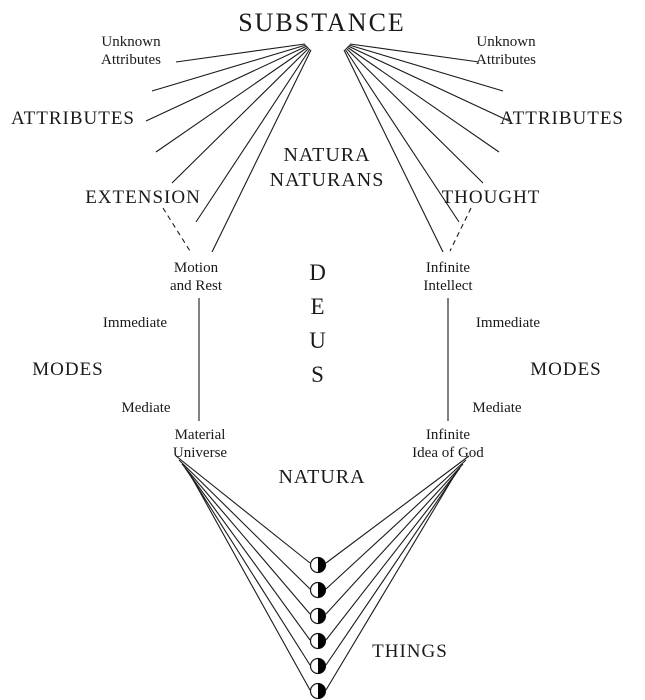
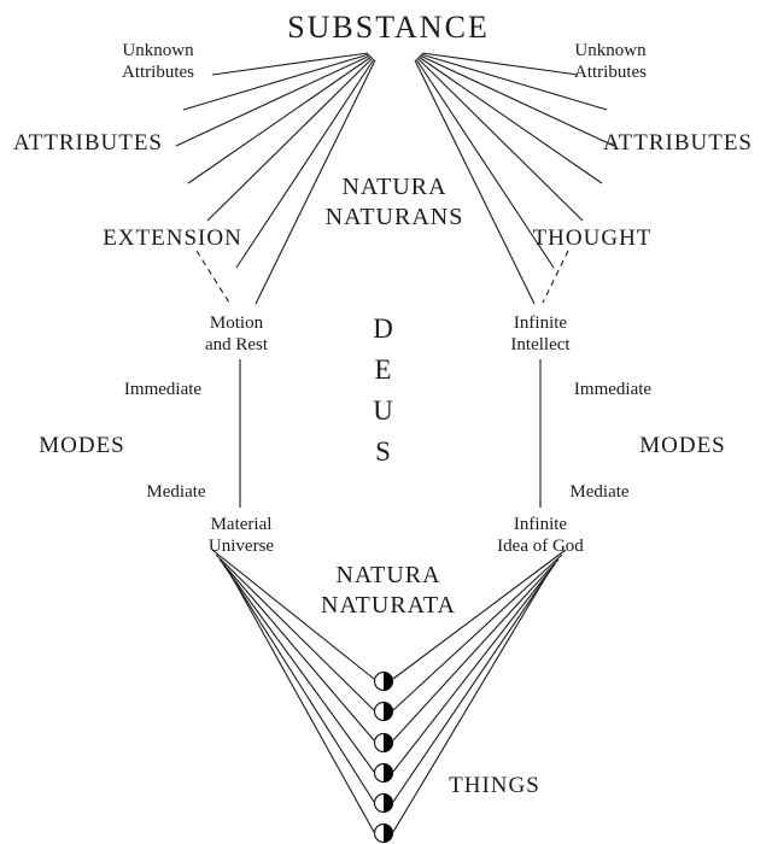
  SUBSTANCE
  Unknown
  Attributes
  Unknown
  Attributes
  ATTRIBUTES
  ATTRIBUTES
  NATURA
  NATURANS
  EXTENSION
  THOUGHT
  Motion
  and Rest
  Infinite
  Intellect
  D
  E
  U
  S
  Immediate
  Immediate
  MODES
  MODES
  Mediate
  Mediate
  Material
  Universe
  Infinite
  Idea of God
  NATURA
+ NATURATA
  THINGS
